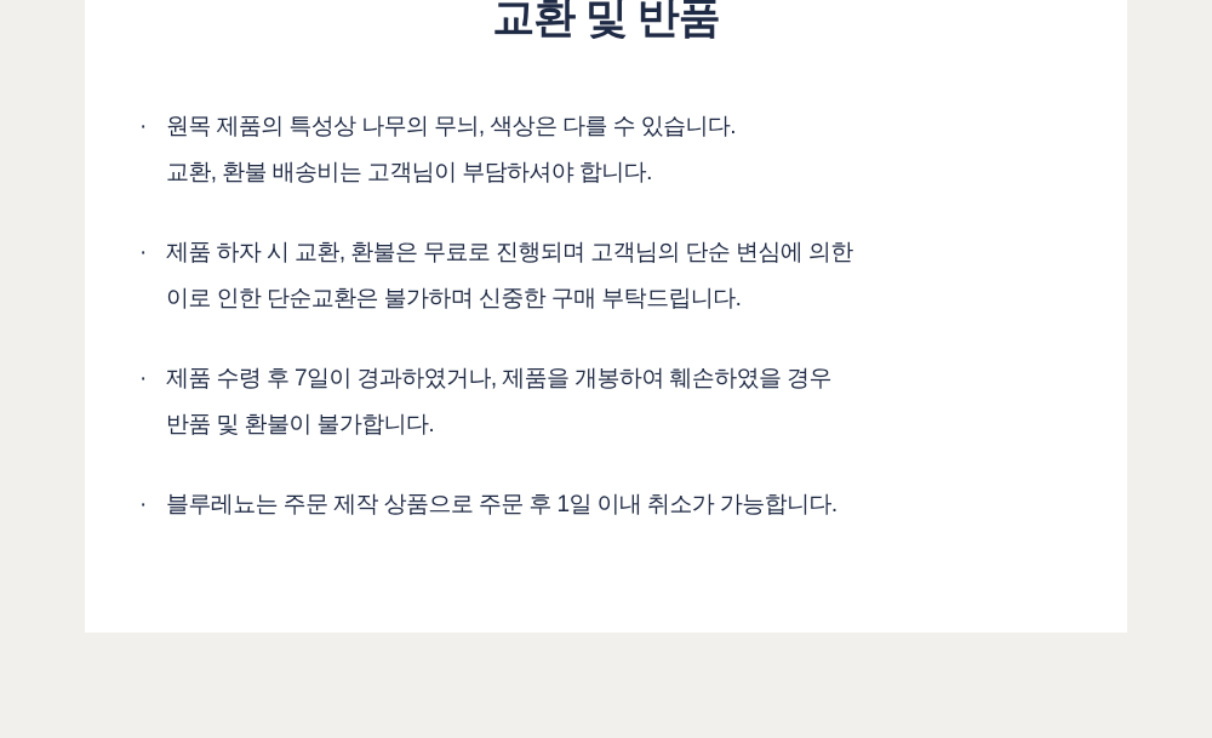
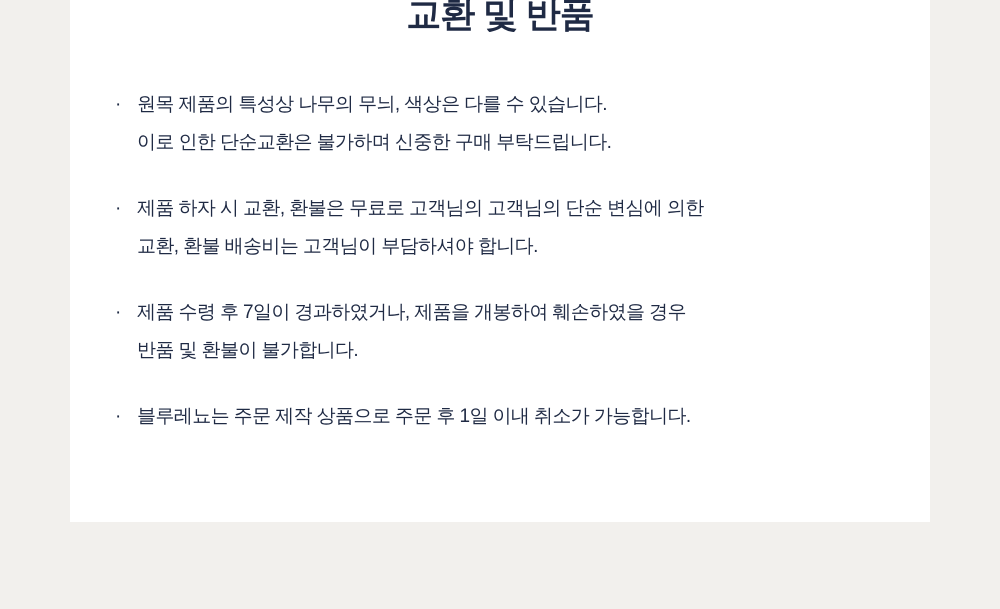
  교환 및 반품
  · 원목 제품의 특성상 나무의 무늬, 색상은 다를 수 있습니다.
- 교환, 환불 배송비는 고객님이 부담하셔야 합니다.
+ 이로 인한 단순교환은 불가하며 신중한 구매 부탁드립니다.
- · 제품 하자 시 교환, 환불은 무료로 진행되며 고객님의 단순 변심에 의한
+ · 제품 하자 시 교환, 환불은 무료로 고객님의 고객님의 단순 변심에 의한
- 이로 인한 단순교환은 불가하며 신중한 구매 부탁드립니다.
+ 교환, 환불 배송비는 고객님이 부담하셔야 합니다.
  · 제품 수령 후 7일이 경과하였거나, 제품을 개봉하여 훼손하였을 경우
  반품 및 환불이 불가합니다.
  · 블루레뇨는 주문 제작 상품으로 주문 후 1일 이내 취소가 가능합니다.
